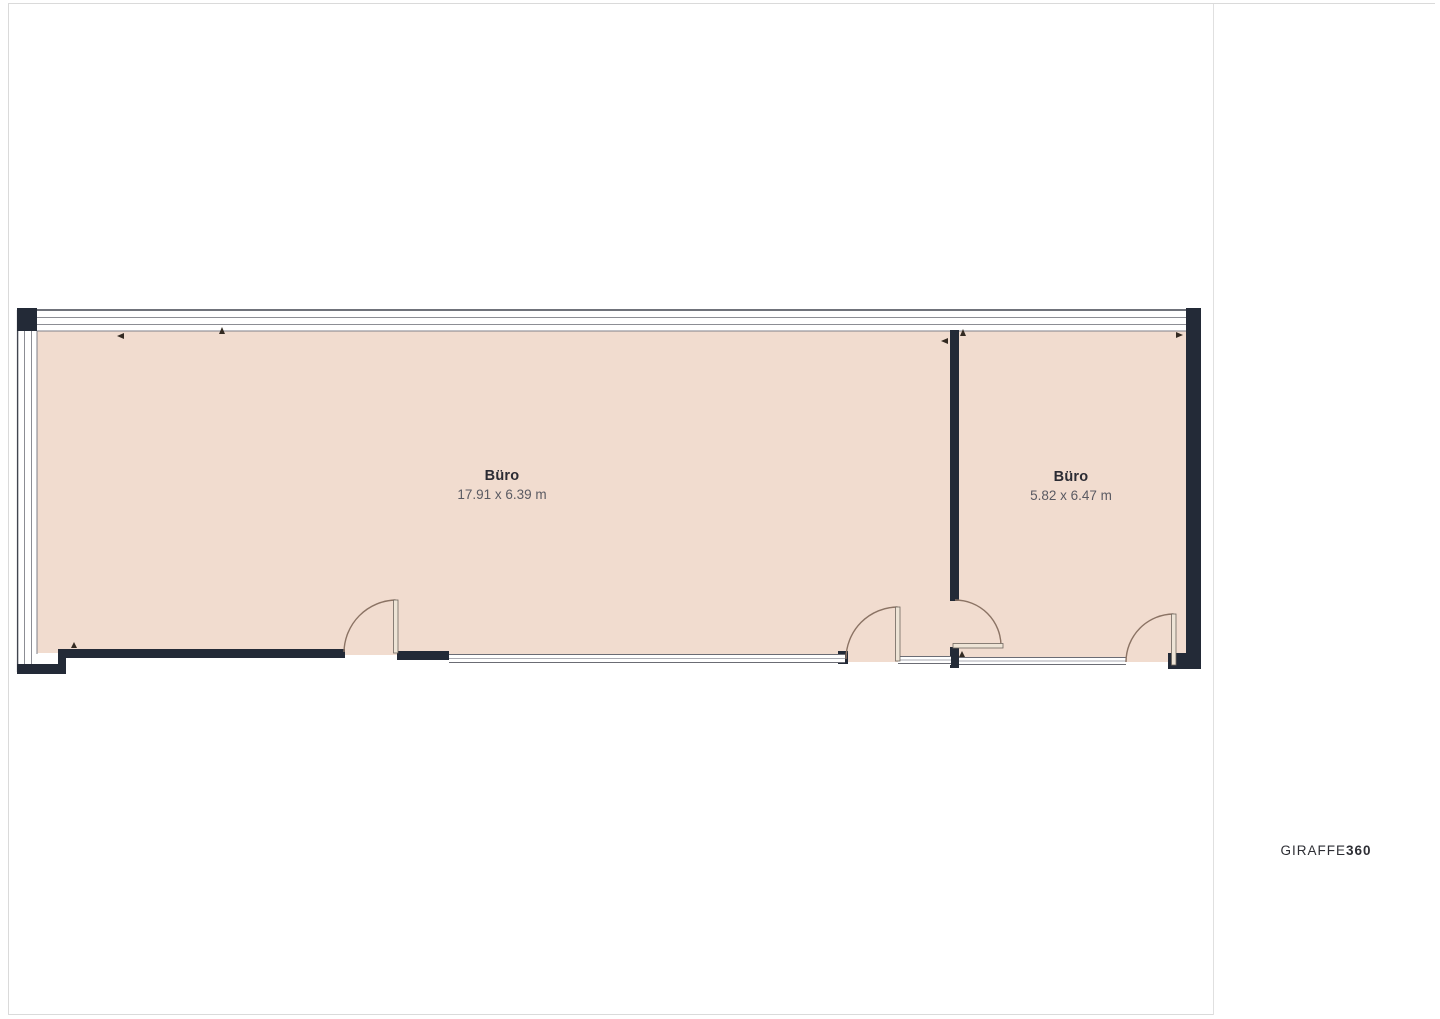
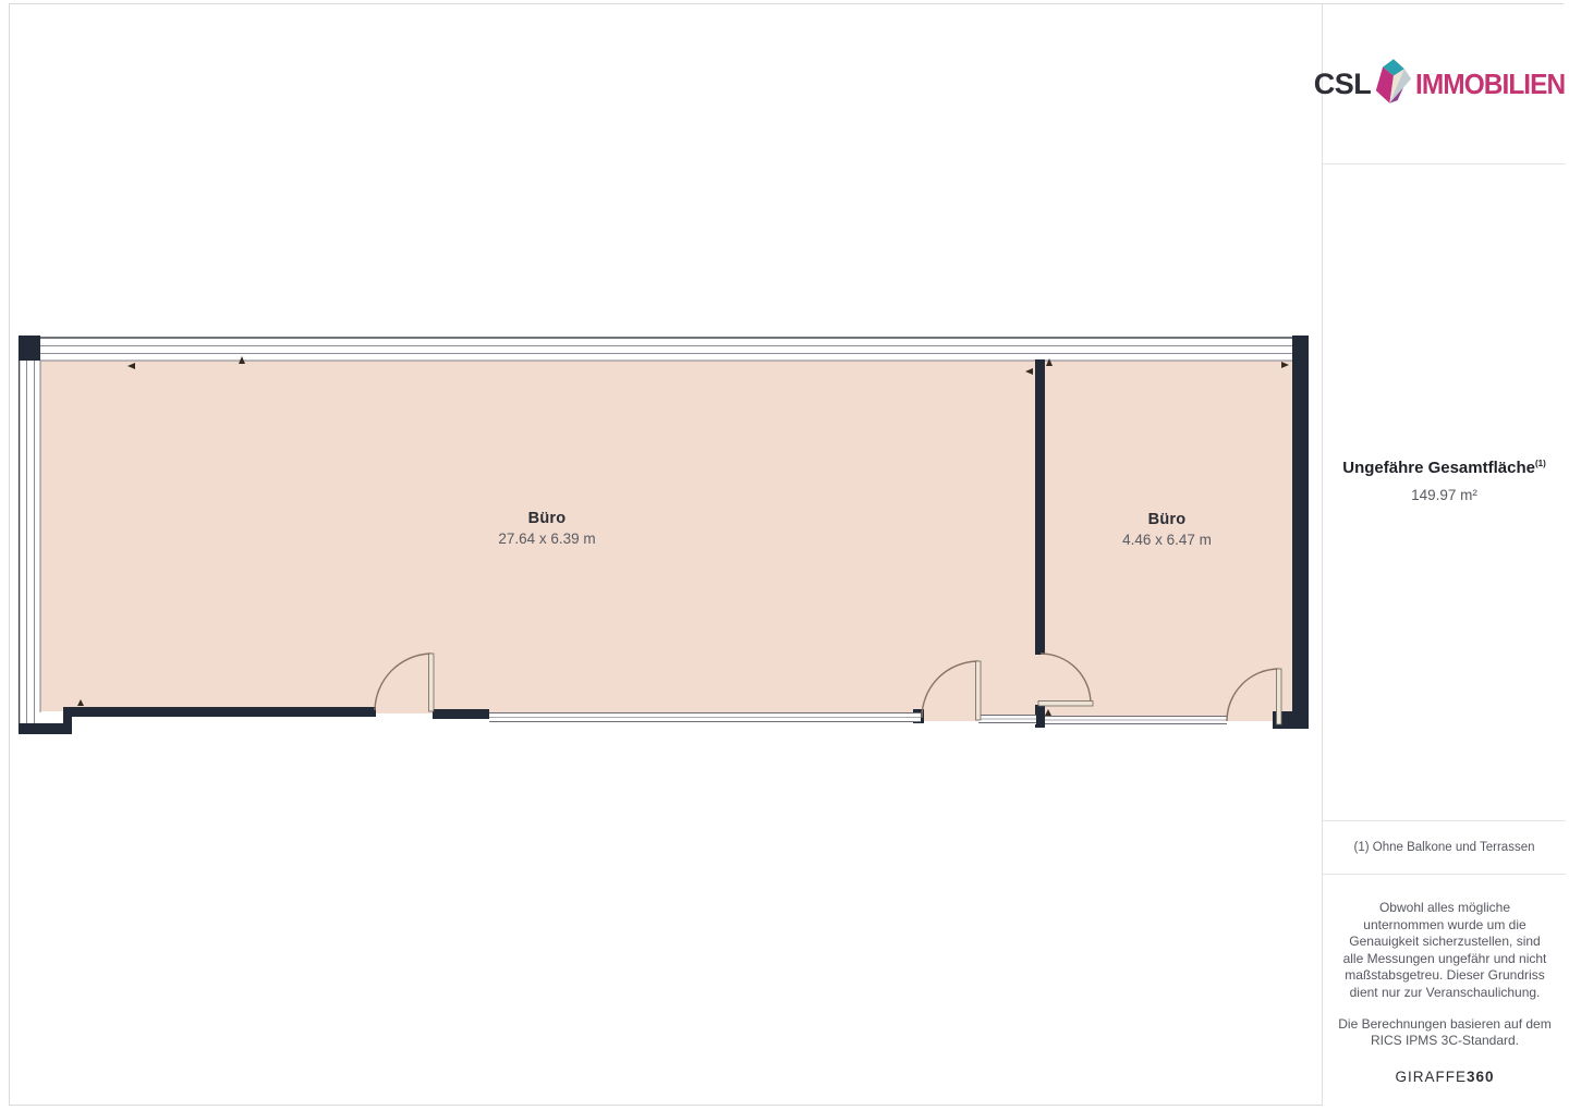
  Büro
- 17.91 x 6.39 m
+ 27.64 x 6.39 m
  Büro
- 5.82 x 6.47 m
+ 4.46 x 6.47 m
+ CSL
+ IMMOBILIEN
+ Ungefähre Gesamtfläche(1)
+ 149.97 m²
+ (1) Ohne Balkone und Terrassen
+ Obwohl alles mögliche unternommen wurde um die Genauigkeit sicherzustellen, sind alle Messungen ungefähr und nicht maßstabsgetreu. Dieser Grundriss dient nur zur Veranschaulichung.
+ Die Berechnungen basieren auf dem RICS IPMS 3C-Standard.
  GIRAFFE360
